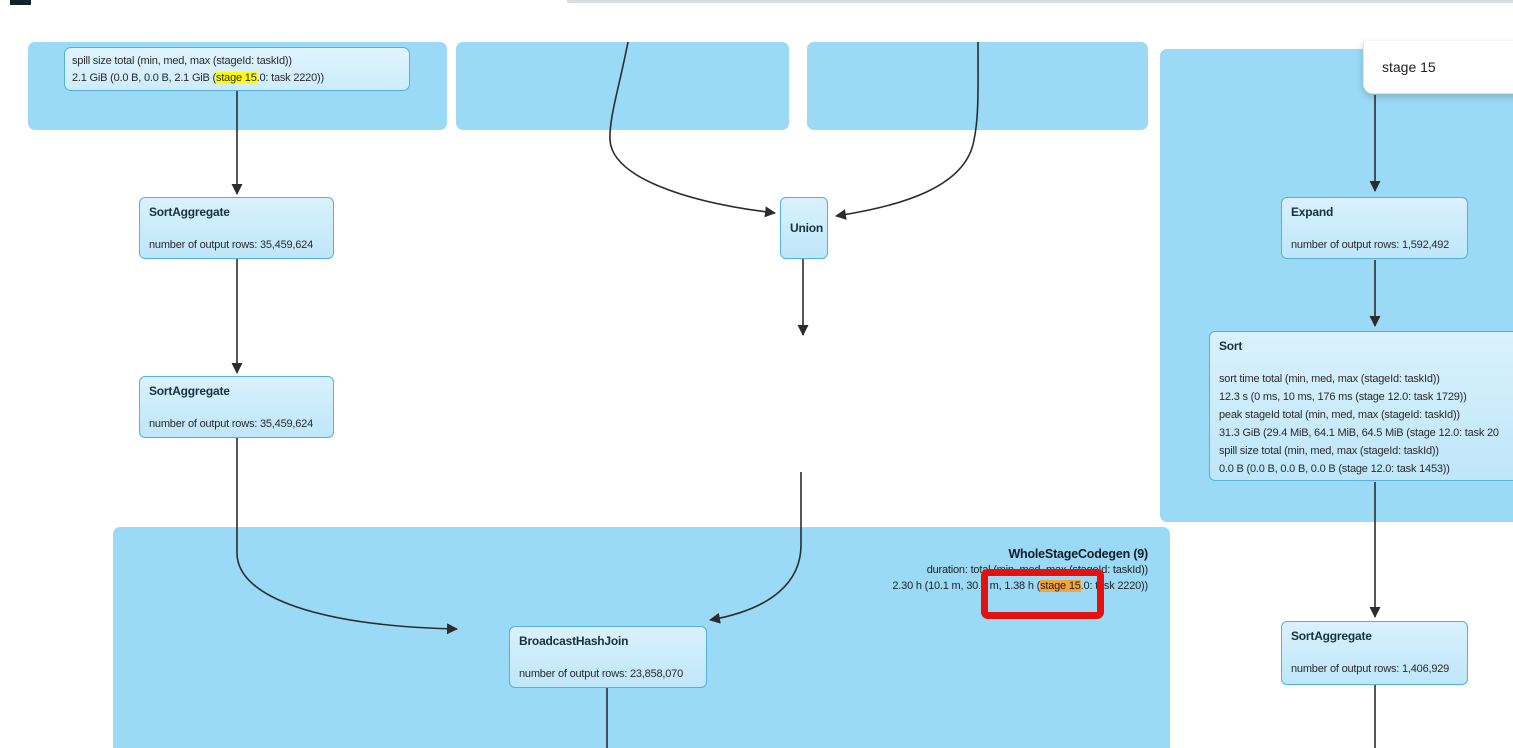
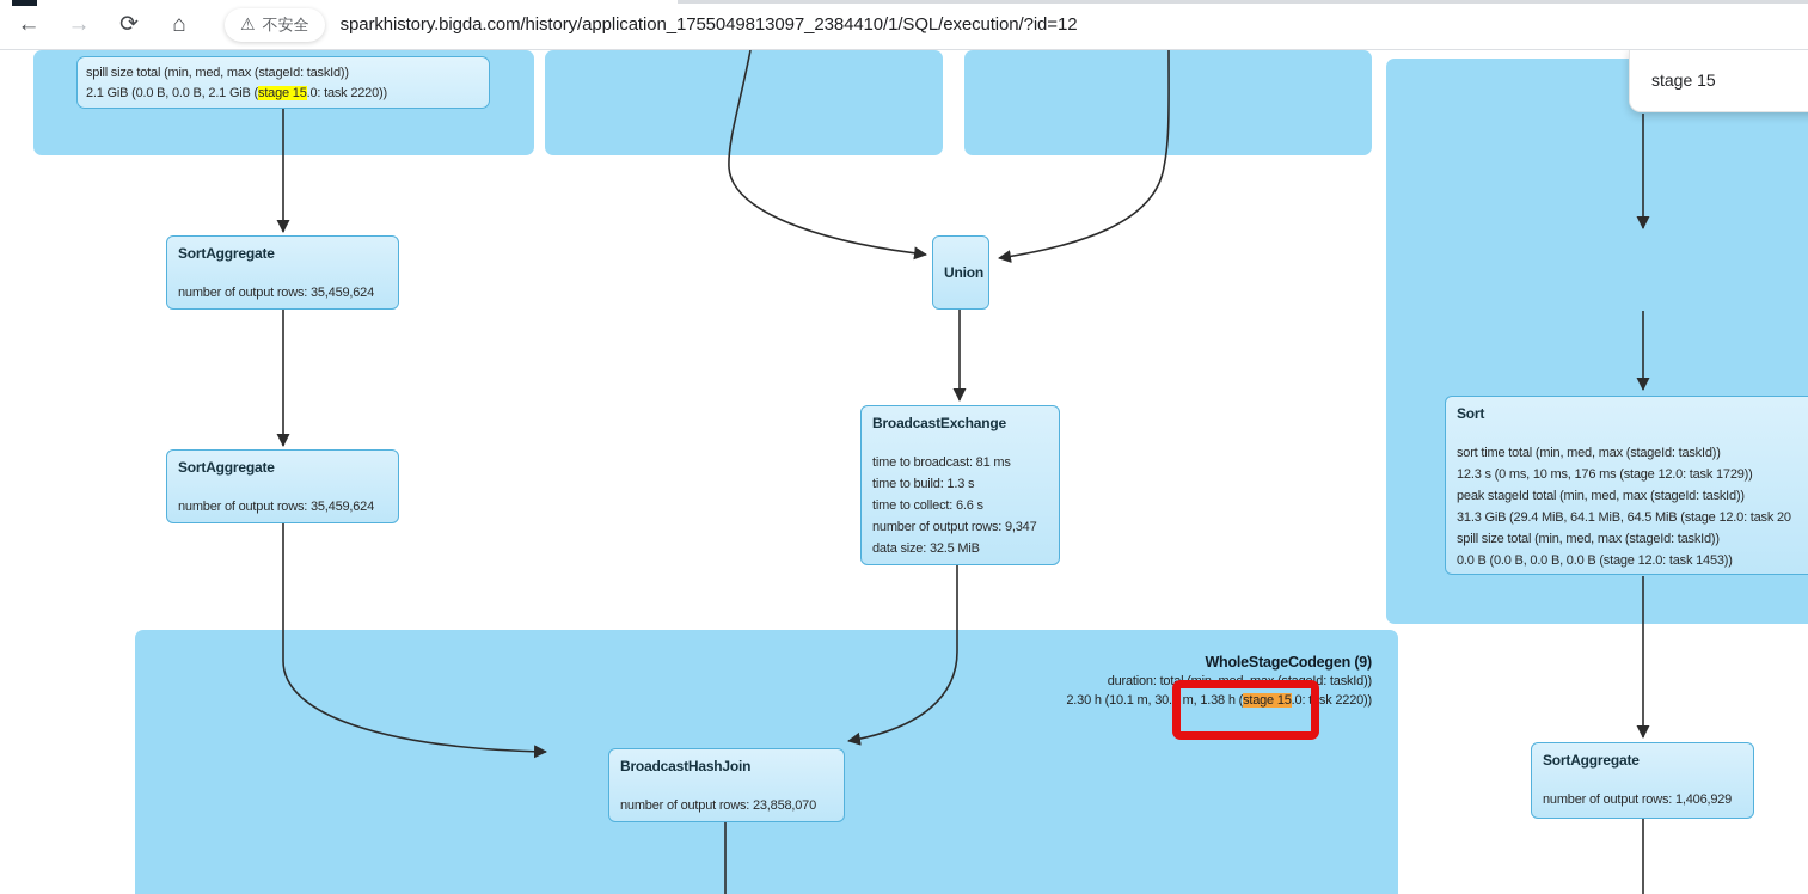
+ ←
+ →
+ ⟳
+ ⌂
+ ⚠
+ 不安全
+ sparkhistory.bigda.com/history/application_1755049813097_2384410/1/SQL/execution/?id=12
  WholeStageCodegen (9)
  duration: total (min, med, max (stageId: taskId))
  2.30 h (10.1 m, 30.1 m, 1.38 h (stage 15.0: task 2220))
  spill size total (min, med, max (stageId: taskId))
  2.1 GiB (0.0 B, 0.0 B, 2.1 GiB (stage 15.0: task 2220))
  SortAggregate
  number of output rows: 35,459,624
  SortAggregate
  number of output rows: 35,459,624
  Union
+ BroadcastExchange
+ time to broadcast: 81 ms
+ time to build: 1.3 s
+ time to collect: 6.6 s
+ number of output rows: 9,347
+ data size: 32.5 MiB
  BroadcastHashJoin
  number of output rows: 23,858,070
- Expand
- number of output rows: 1,592,492
  Sort
  sort time total (min, med, max (stageId: taskId))
  12.3 s (0 ms, 10 ms, 176 ms (stage 12.0: task 1729))
  peak stageId total (min, med, max (stageId: taskId))
  31.3 GiB (29.4 MiB, 64.1 MiB, 64.5 MiB (stage 12.0: task 20
  spill size total (min, med, max (stageId: taskId))
  0.0 B (0.0 B, 0.0 B, 0.0 B (stage 12.0: task 1453))
  SortAggregate
  number of output rows: 1,406,929
  stage 15
